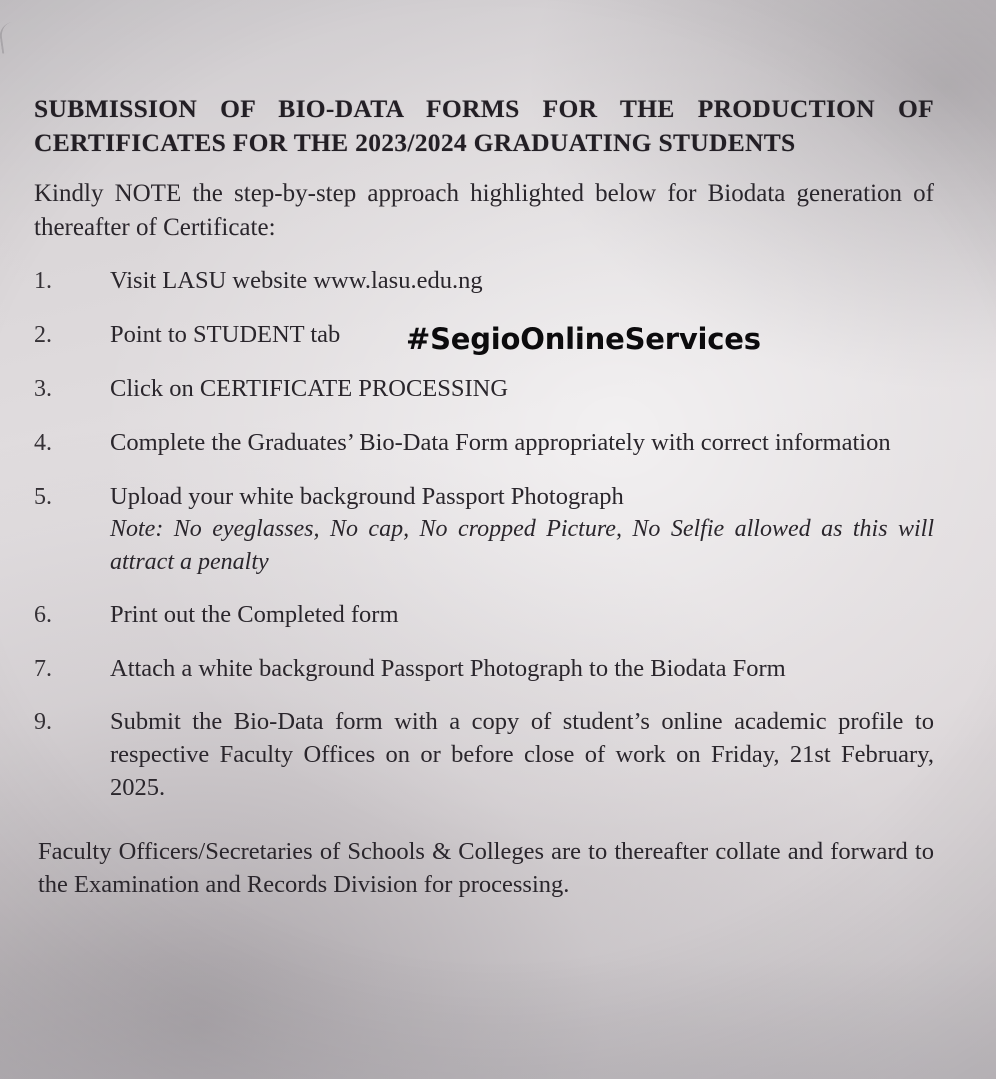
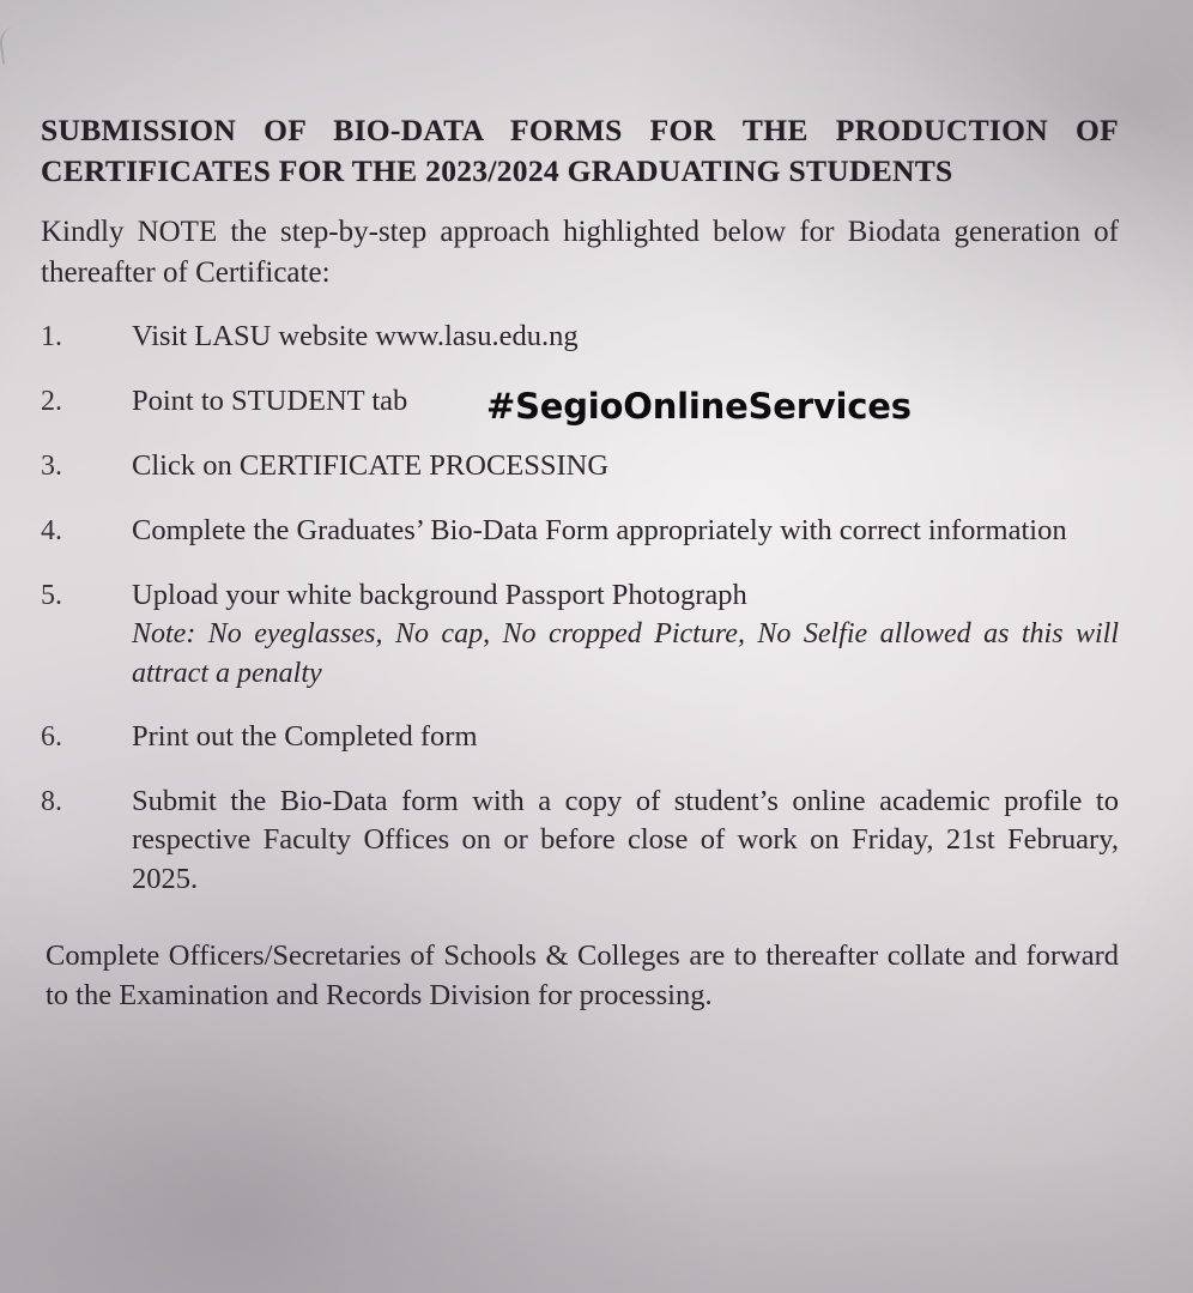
  SUBMISSION OF BIO-DATA FORMS FOR THE PRODUCTION OF CERTIFICATES FOR THE 2023/2024 GRADUATING STUDENTS
  Kindly NOTE the step-by-step approach highlighted below for Biodata generation of thereafter of Certificate:
  1.
  Visit LASU website www.lasu.edu.ng
  2.
  Point to STUDENT tab
  3.
  Click on CERTIFICATE PROCESSING
  4.
  Complete the Graduates’ Bio-Data Form appropriately with correct information
  5.
  Upload your white background Passport Photograph
  Note: No eyeglasses, No cap, No cropped Picture, No Selfie allowed as this will attract a penalty
  6.
  Print out the Completed form
- 7.
- Attach a white background Passport Photograph to the Biodata Form
- 9.
+ 8.
  Submit the Bio-Data form with a copy of student’s online academic profile to respective Faculty Offices on or before close of work on Friday, 21st February, 2025.
- Faculty Officers/Secretaries of Schools & Colleges are to thereafter collate and forward to the Examination and Records Division for processing.
+ Complete Officers/Secretaries of Schools & Colleges are to thereafter collate and forward to the Examination and Records Division for processing.
  #SegioOnlineServices
